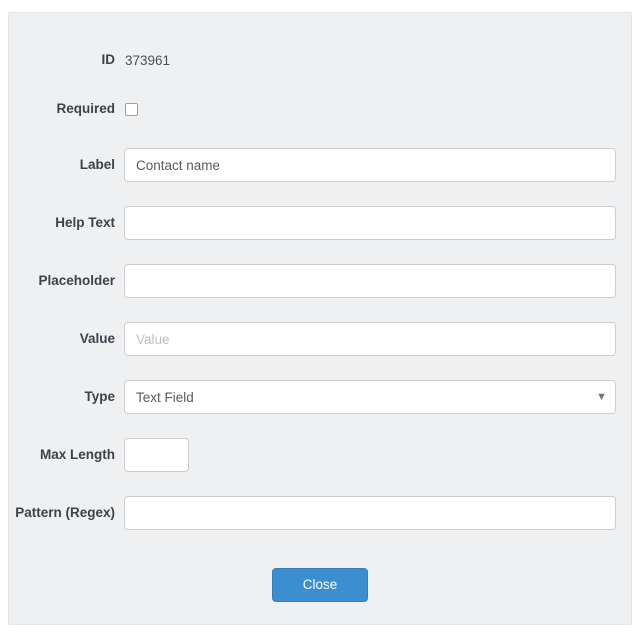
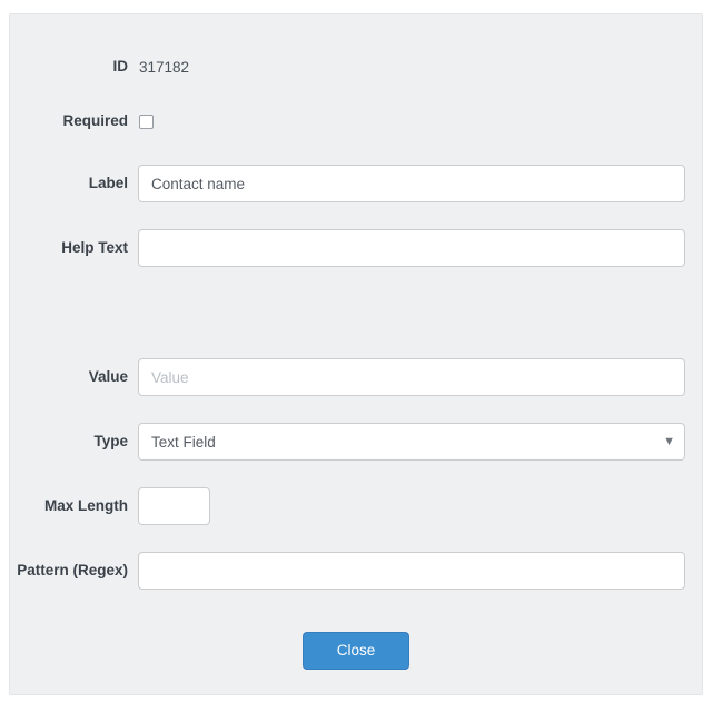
  ID
- 373961
+ 317182
  Required
  Label
  Contact name
  Help Text
- Placeholder
  Value
  Value
  Type
  Text Field
  ▼
  Max Length
  Pattern (Regex)
  Close
